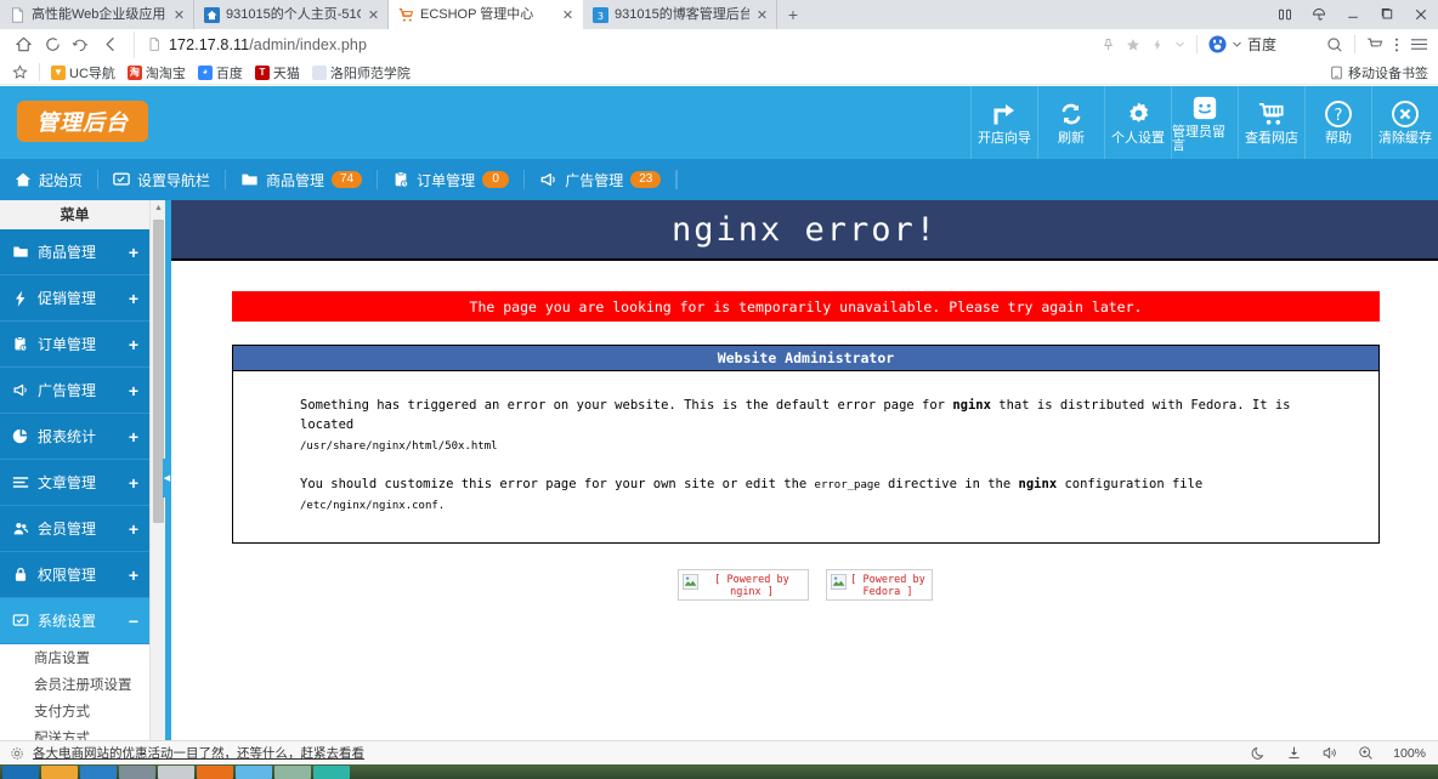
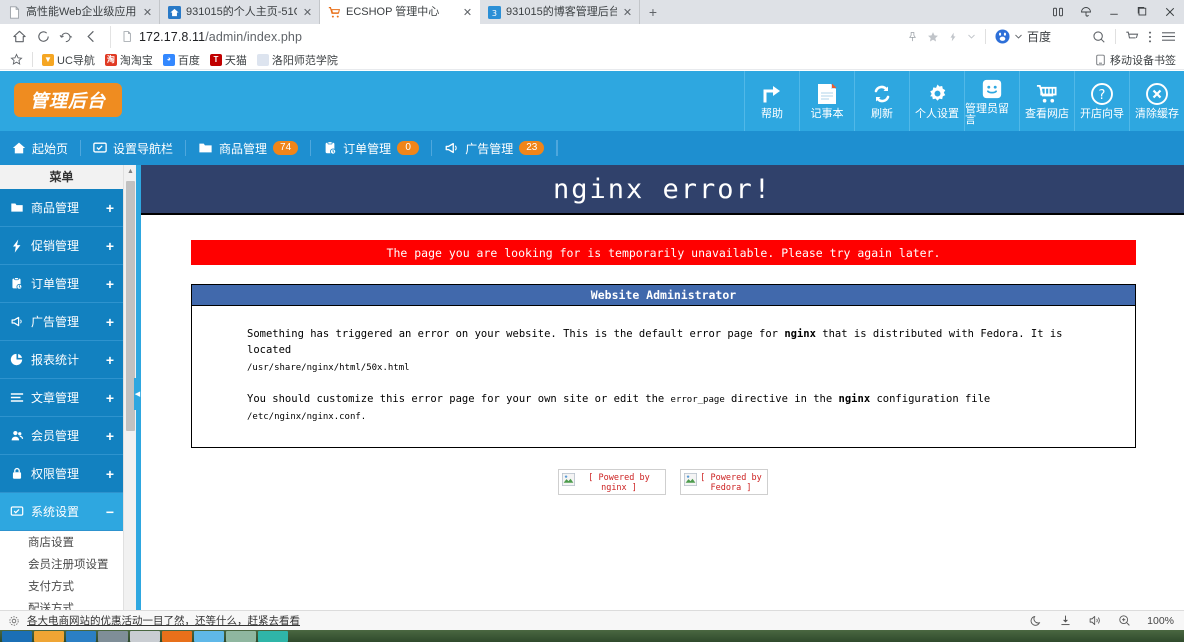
  高性能Web企业级应用
  ✕
  931015的个人主页-51
  ✕
  ECSHOP 管理中心
  ✕
  3
  931015的博客管理后台
  ✕
  +
  172.17.8.11/admin/index.php
  百度
  ▼
  UC导航
  淘
  淘淘宝
  百度
  T
  天猫
  洛阳师范学院
  移动设备书签
  管理后台
- 开店向导
+ 帮助
+ 记事本
  刷新
  个人设置
  管理员留言
  查看网店
  ?
- 帮助
+ 开店向导
  清除缓存
  起始页
  设置导航栏
  商品管理
  74
  订单管理
  0
  广告管理
  23
  菜单
  商品管理
  +
  促销管理
  +
  订单管理
  +
  广告管理
  +
  报表统计
  +
  文章管理
  +
  会员管理
  +
  权限管理
  +
  系统设置
  −
  商店设置
  会员注册项设置
  支付方式
  配送方式
  nginx error!
  The page you are looking for is temporarily unavailable. Please try again later.
  Website Administrator
  Something has triggered an error on your website. This is the default error page for nginx that is distributed with Fedora. It is located
  /usr/share/nginx/html/50x.html
  You should customize this error page for your own site or edit the error_page directive in the nginx configuration file /etc/nginx/nginx.conf.
  [ Powered by nginx ]
  [ Powered by Fedora ]
  各大电商网站的优惠活动一目了然，还等什么，赶紧去看看
  100%
